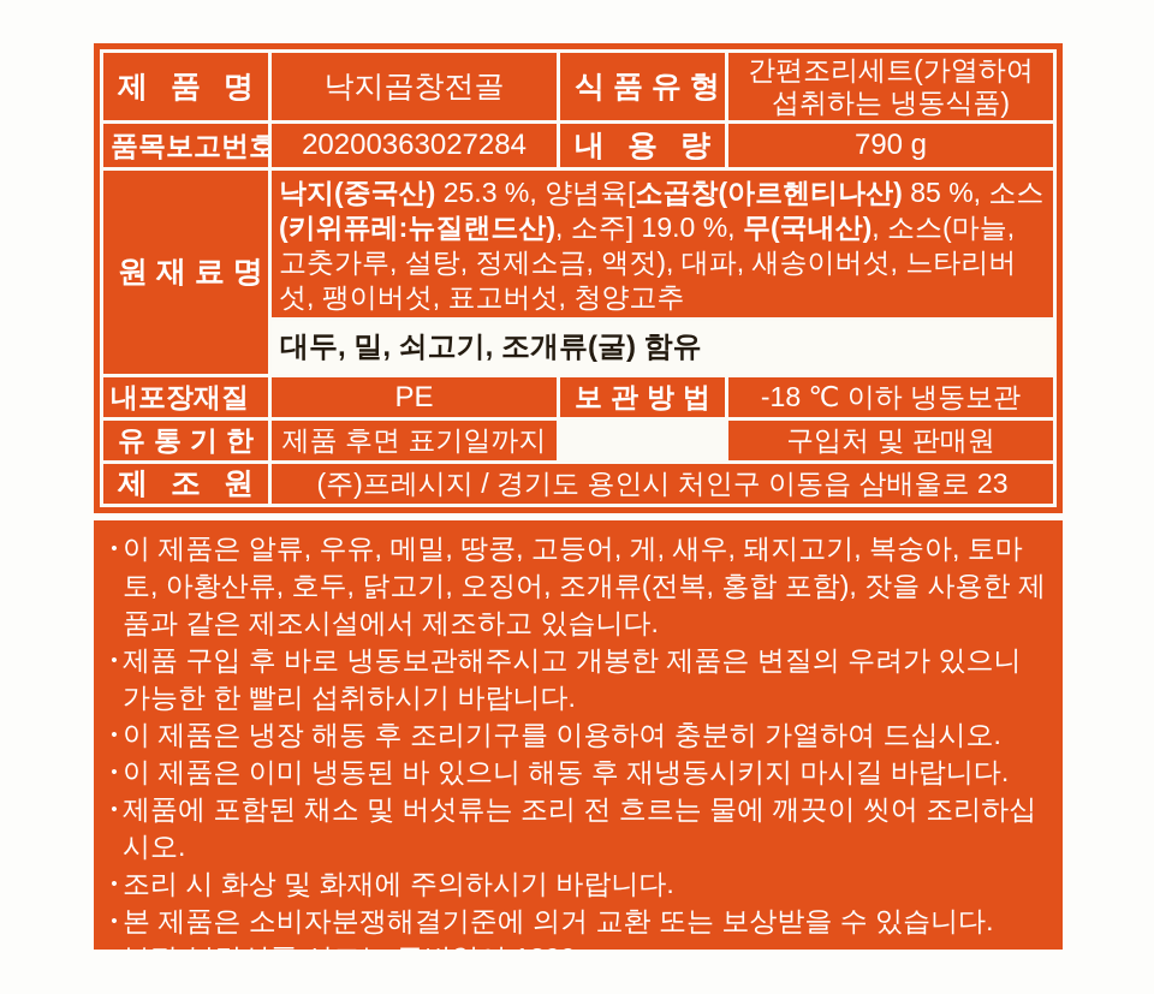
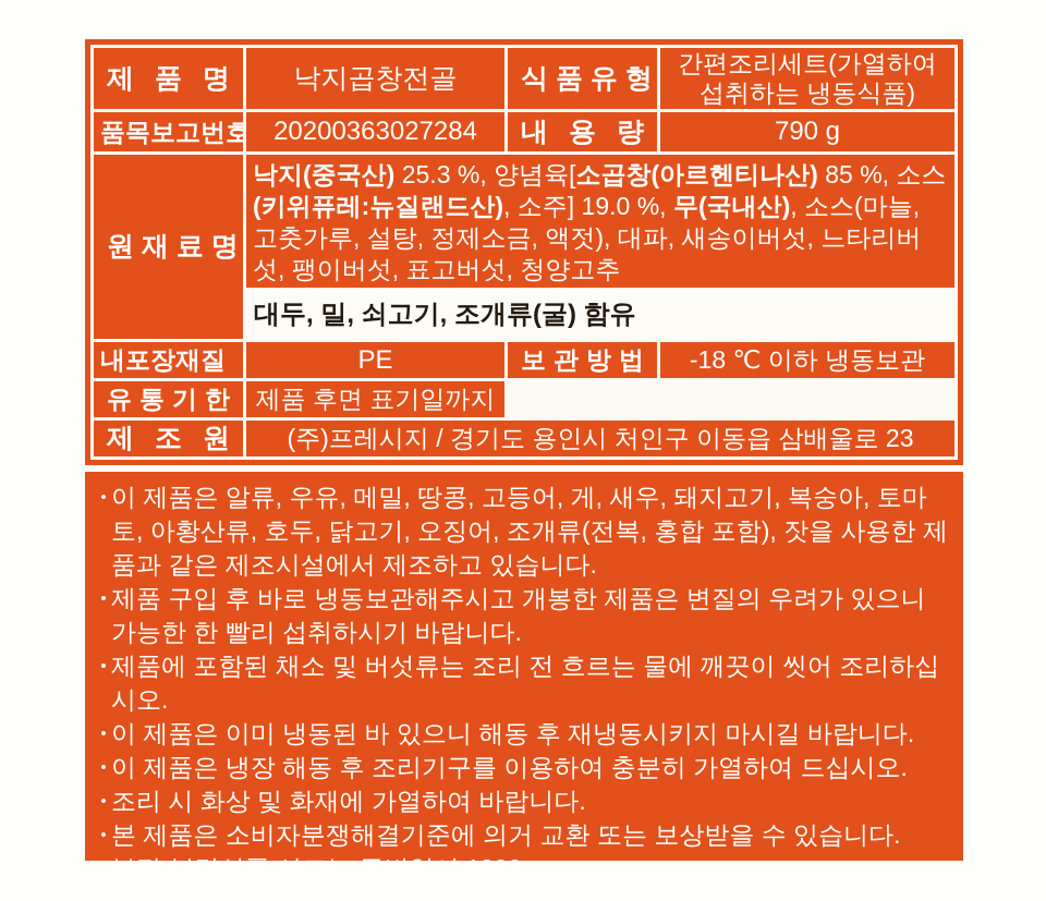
  제 품 명
  낙지곱창전골
  식 품 유 형
  간편조리세트(가열하여 섭취하는 냉동식품)
  품목보고번호
  20200363027284
  내 용 량
  790 g
  원 재 료 명
  낙지(중국산) 25.3 %, 양념육[소곱창(아르헨티나산) 85 %, 소스(키위퓨레:뉴질랜드산), 소주] 19.0 %, 무(국내산), 소스(마늘, 고춧가루, 설탕, 정제소금, 액젓), 대파, 새송이버섯, 느타리버섯, 팽이버섯, 표고버섯, 청양고추
  대두, 밀, 쇠고기, 조개류(굴) 함유
  내포장재질
  PE
  보 관 방 법
  -18 ℃ 이하 냉동보관
  유 통 기 한
  제품 후면 표기일까지
- 구입처 및 판매원
  제 조 원
  (주)프레시지 / 경기도 용인시 처인구 이동읍 삼배울로 23
  •
  이 제품은 알류, 우유, 메밀, 땅콩, 고등어, 게, 새우, 돼지고기, 복숭아, 토마토, 아황산류, 호두, 닭고기, 오징어, 조개류(전복, 홍합 포함), 잣을 사용한 제품과 같은 제조시설에서 제조하고 있습니다.
  •
  제품 구입 후 바로 냉동보관해주시고 개봉한 제품은 변질의 우려가 있으니 가능한 한 빨리 섭취하시기 바랍니다.
  •
- 이 제품은 냉장 해동 후 조리기구를 이용하여 충분히 가열하여 드십시오.
+ 제품에 포함된 채소 및 버섯류는 조리 전 흐르는 물에 깨끗이 씻어 조리하십시오.
  •
  이 제품은 이미 냉동된 바 있으니 해동 후 재냉동시키지 마시길 바랍니다.
  •
- 제품에 포함된 채소 및 버섯류는 조리 전 흐르는 물에 깨끗이 씻어 조리하십시오.
+ 이 제품은 냉장 해동 후 조리기구를 이용하여 충분히 가열하여 드십시오.
  •
- 조리 시 화상 및 화재에 주의하시기 바랍니다.
+ 조리 시 화상 및 화재에 가열하여 바랍니다.
  •
  본 제품은 소비자분쟁해결기준에 의거 교환 또는 보상받을 수 있습니다.
